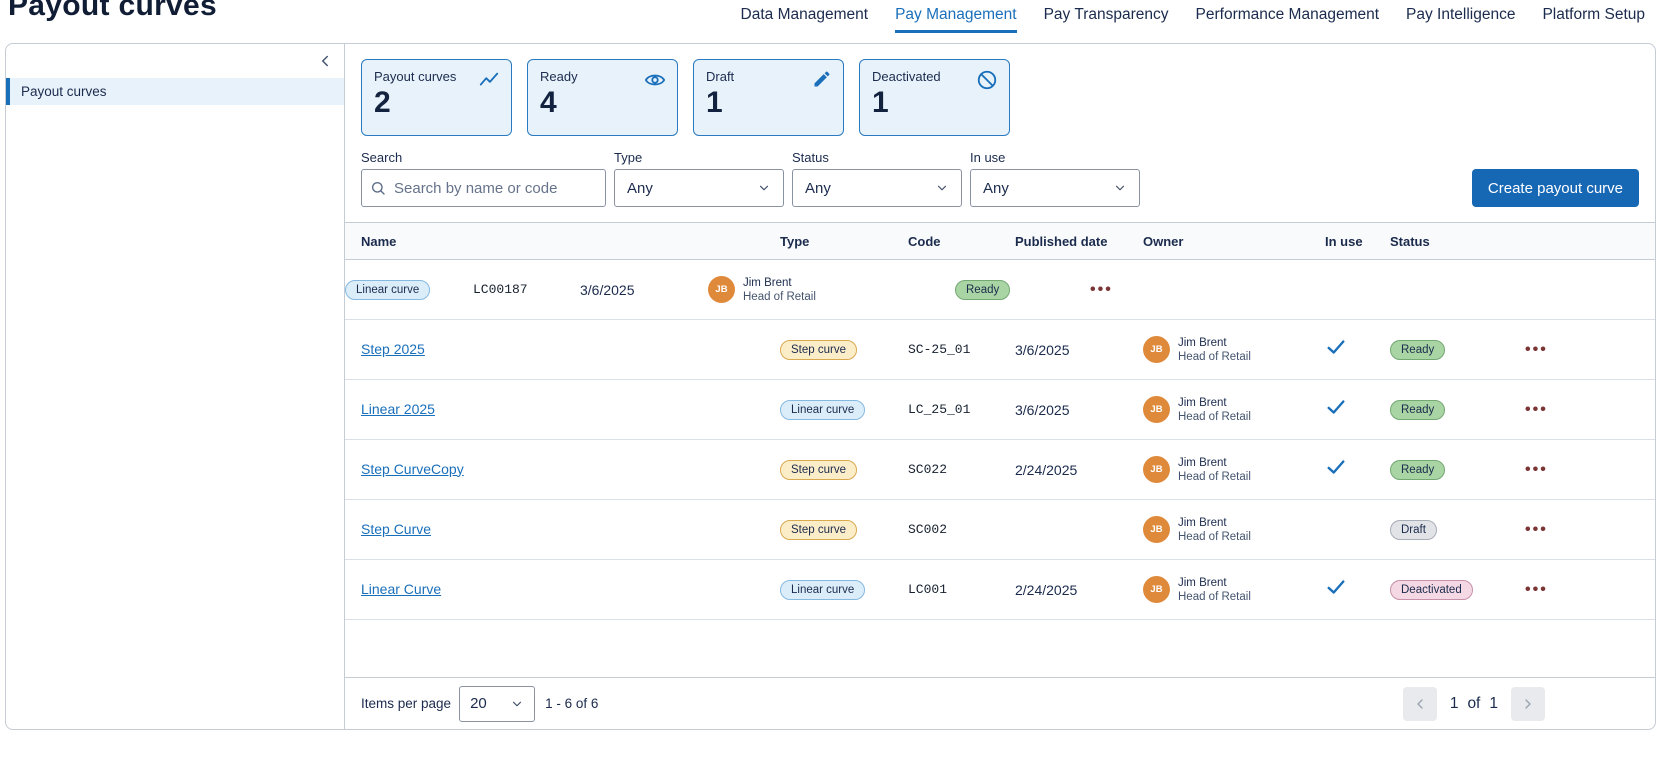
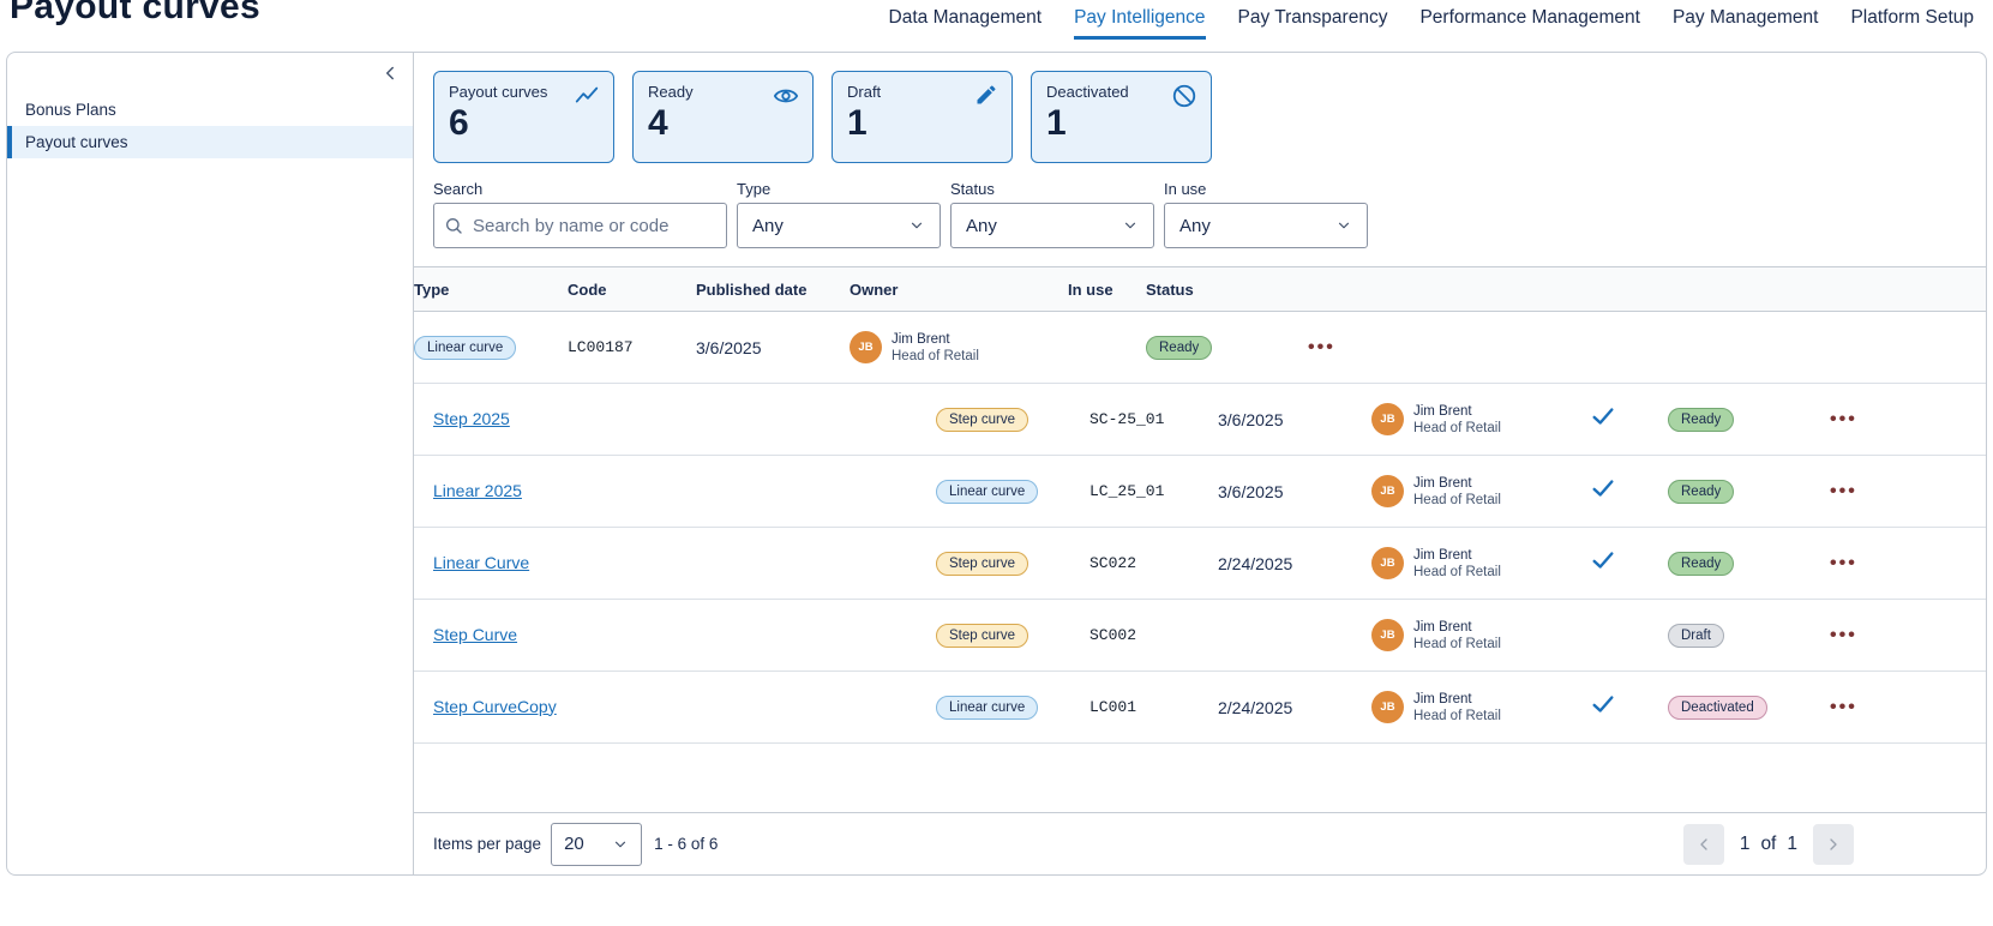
  Payout curves
  Data Management
- Pay Management
+ Pay Intelligence
  Pay Transparency
  Performance Management
- Pay Intelligence
+ Pay Management
  Platform Setup
+ Bonus Plans
  Payout curves
  Payout curves
- 2
+ 6
  Ready
  4
  Draft
  1
  Deactivated
  1
  Search
  Search by name or code
  Type
  Any
  Status
  Any
  In use
  Any
- Create payout curve
- Name
  Type
  Code
  Published date
  Owner
  In use
  Status
  Linear curve
  LC00187
  3/6/2025
  JB
  Jim Brent
  Head of Retail
  Ready
  •••
  Step 2025
  Step curve
  SC-25_01
  3/6/2025
  JB
  Jim Brent
  Head of Retail
  Ready
  •••
  Linear 2025
  Linear curve
  LC_25_01
  3/6/2025
  JB
  Jim Brent
  Head of Retail
  Ready
  •••
- Step CurveCopy
+ Linear Curve
  Step curve
  SC022
  2/24/2025
  JB
  Jim Brent
  Head of Retail
  Ready
  •••
  Step Curve
  Step curve
  SC002
  JB
  Jim Brent
  Head of Retail
  Draft
  •••
- Linear Curve
+ Step CurveCopy
  Linear curve
  LC001
  2/24/2025
  JB
  Jim Brent
  Head of Retail
  Deactivated
  •••
  Items per page
  20
  1 - 6 of 6
  1
  of
  1
